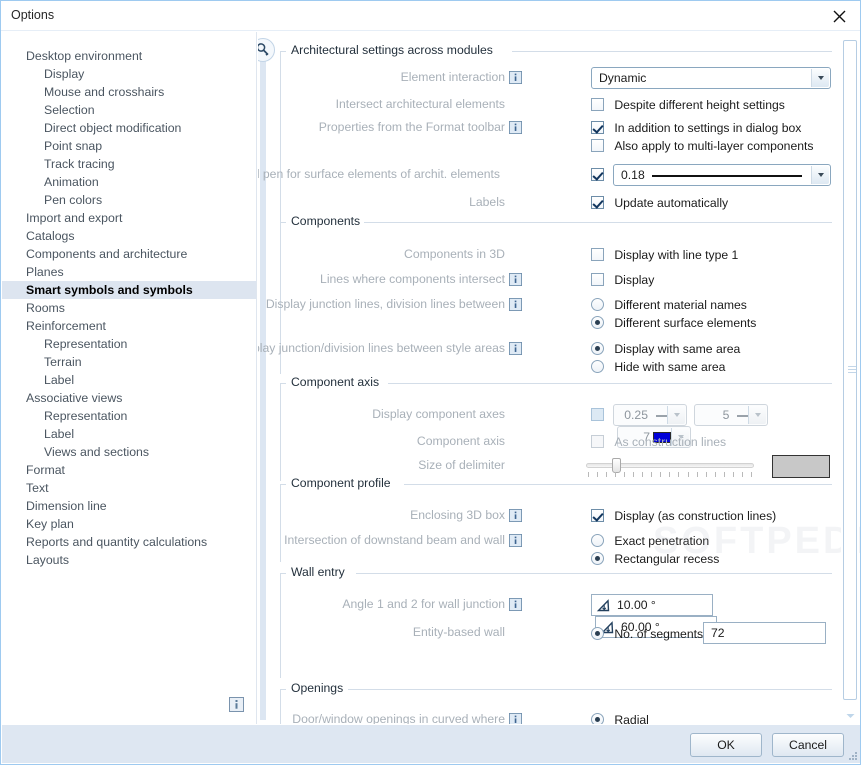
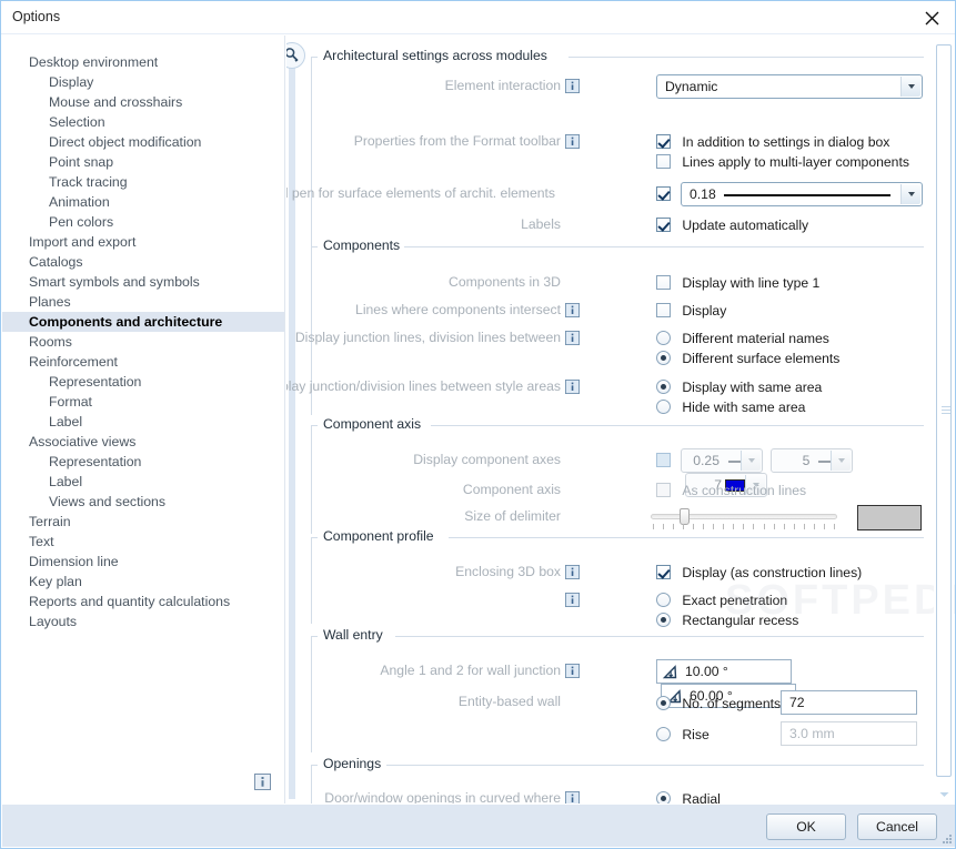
  Options
  Desktop environment
  Display
  Mouse and crosshairs
  Selection
  Direct object modification
  Point snap
  Track tracing
  Animation
  Pen colors
  Import and export
  Catalogs
- Components and architecture
+ Smart symbols and symbols
  Planes
- Smart symbols and symbols
+ Components and architecture
  Rooms
  Reinforcement
  Representation
- Terrain
+ Format
  Label
  Associative views
  Representation
  Label
  Views and sections
- Format
+ Terrain
  Text
  Dimension line
  Key plan
  Reports and quantity calculations
  Layouts
  Architectural settings across modules
  Element interaction
  Dynamic
- Intersect architectural elements
- Despite different height settings
  Properties from the Format toolbar
  In addition to settings in dialog box
- Also apply to multi-layer components
+ Lines apply to multi-layer components
  pen for surface elements of archit. elements
  0.18
  Labels
  Update automatically
  Components
  Components in 3D
  Display with line type 1
  Lines where components intersect
  Display
  Display junction lines, division lines between
  Different material names
  Different surface elements
  lay junction/division lines between style areas
  Display with same area
  Hide with same area
  Component axis
  Display component axes
  0.25
  5
  7
  Component axis
  As construction lines
  Size of delimiter
  Component profile
  Enclosing 3D box
  Display (as construction lines)
- Intersection of downstand beam and wall
  Exact penetration
  Rectangular recess
  Wall entry
  Angle 1 and 2 for wall junction
  10.00 °
  60.00 °
  Entity-based wall
  No. of segments
  72
+ Rise
+ 3.0 mm
  Openings
  Door/window openings in curved where
  Radial
  SOFTPED
  OK
  Cancel
